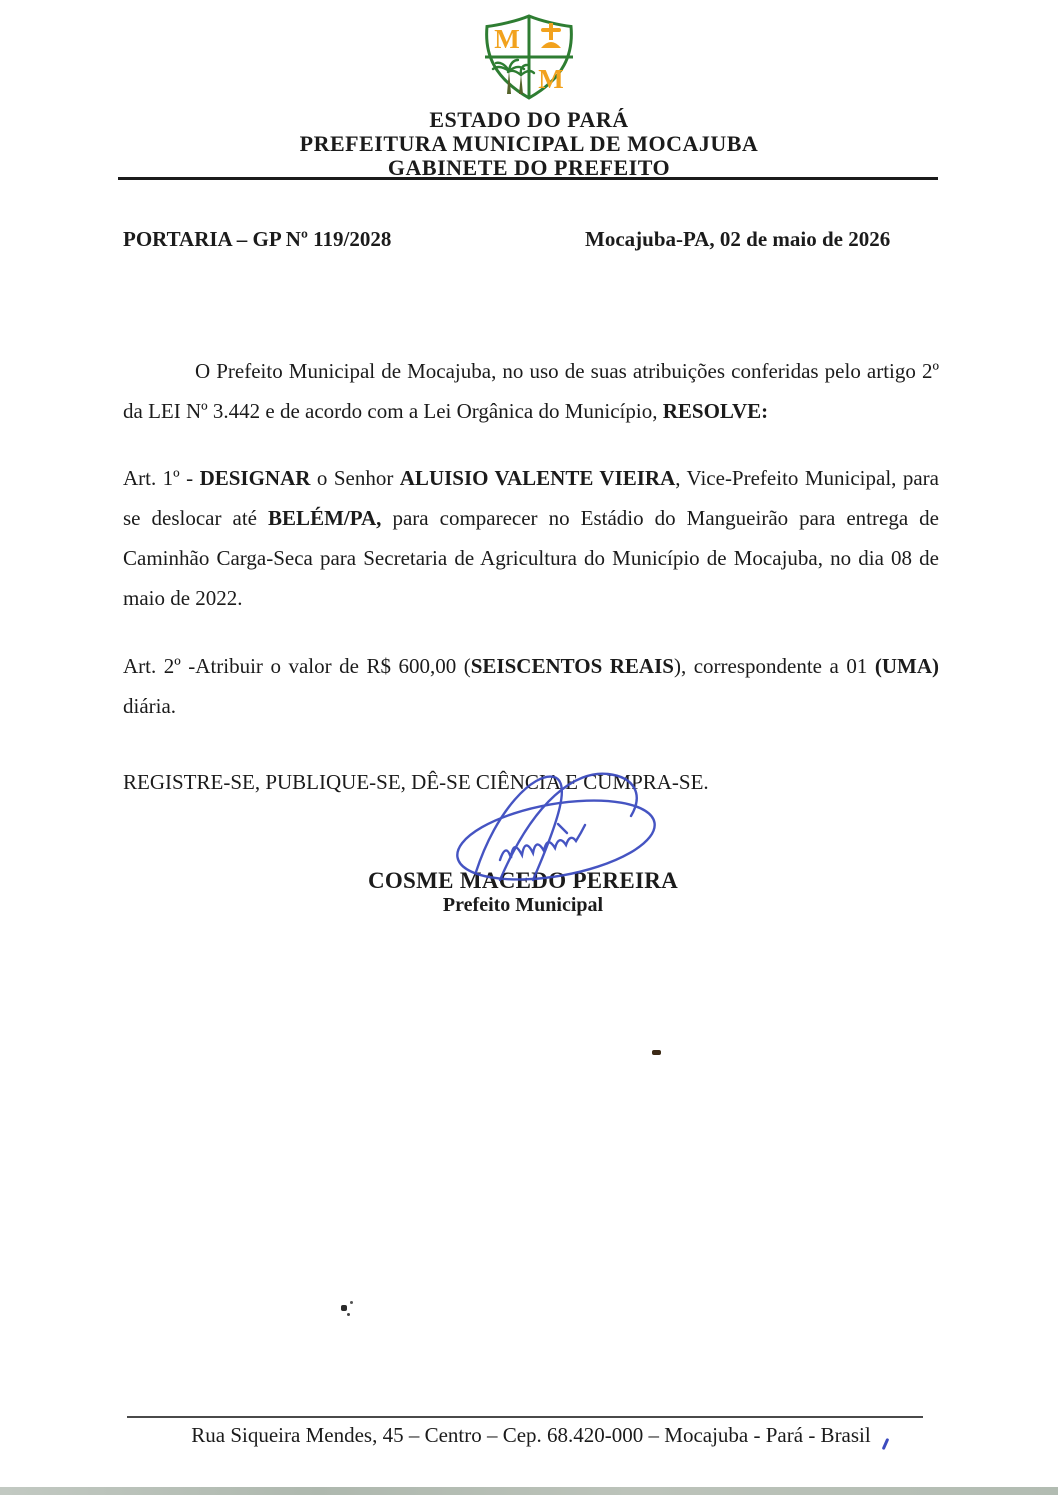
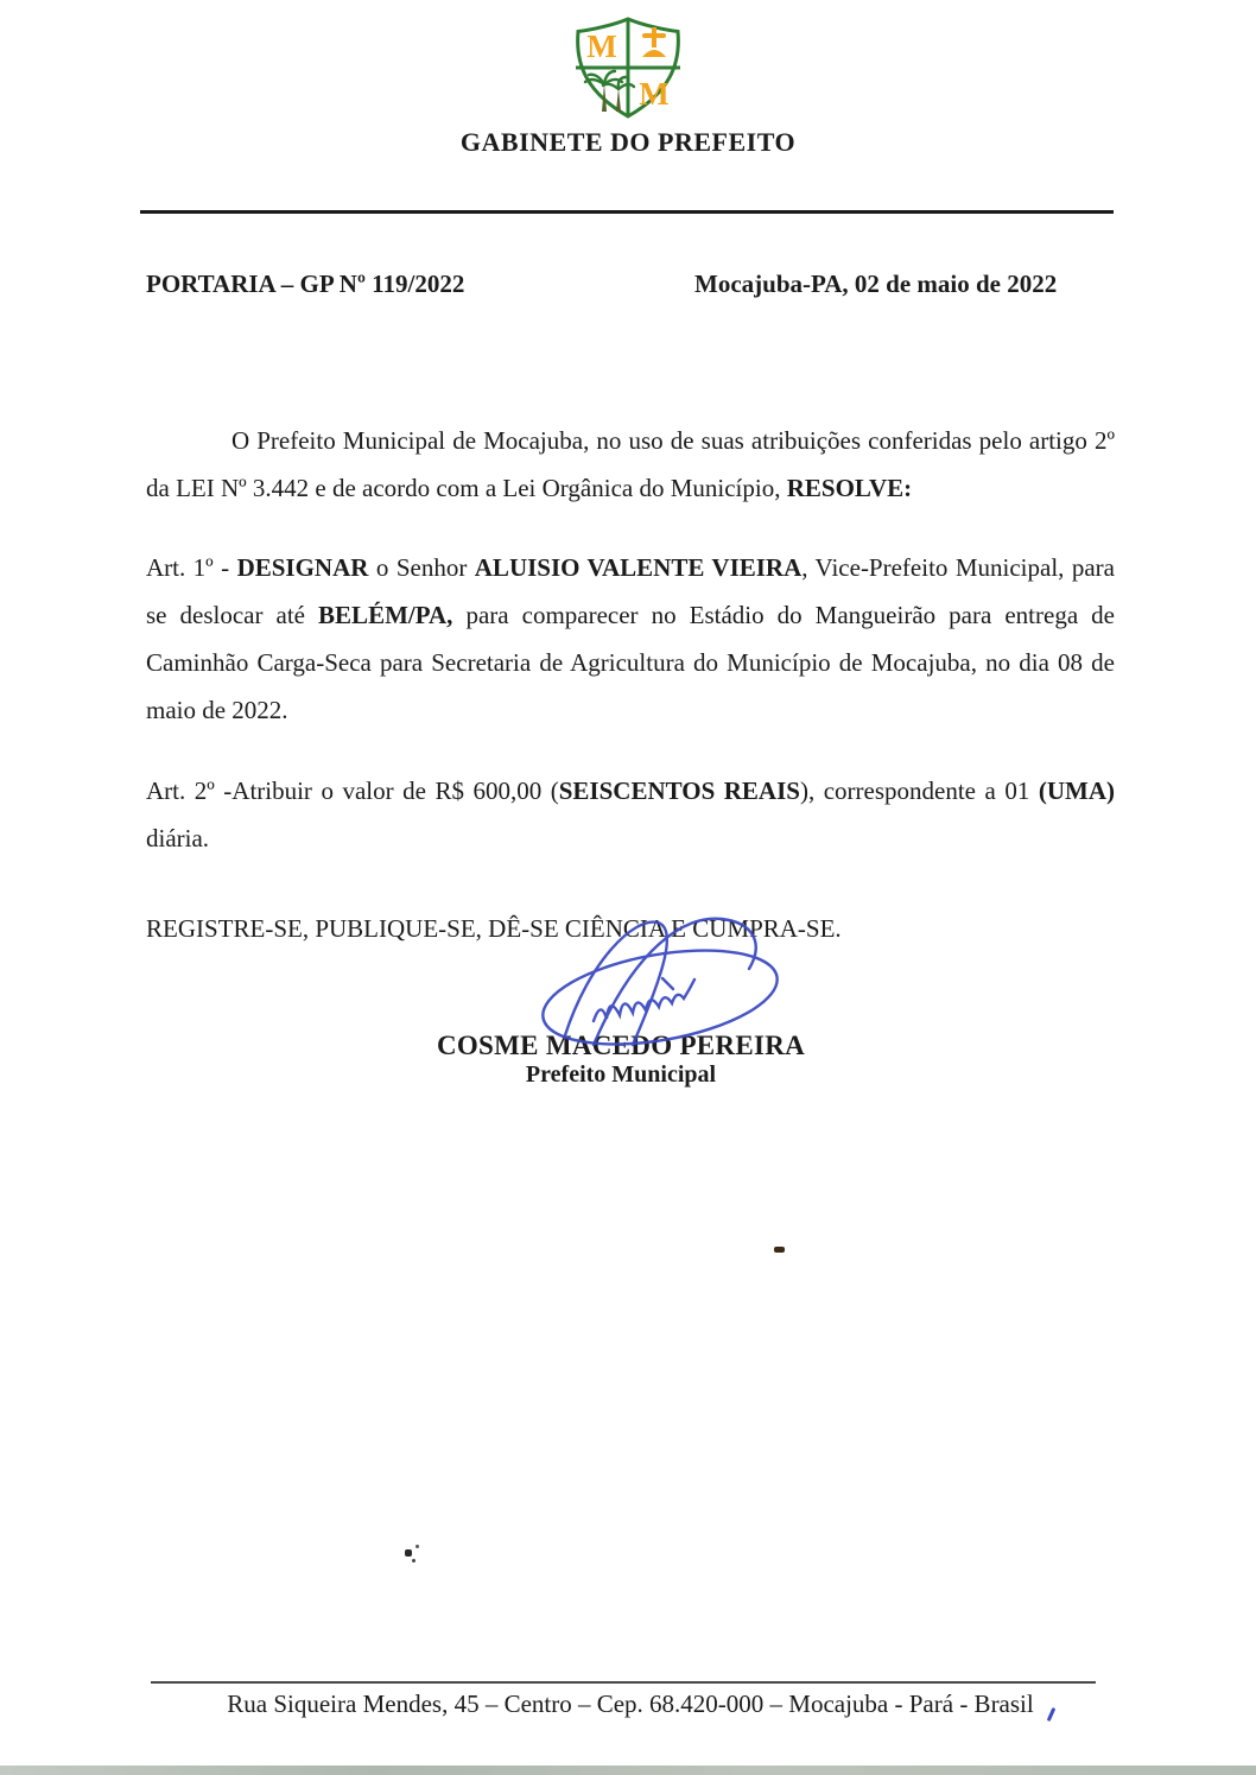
  M
  M
- ESTADO DO PARÁ
- PREFEITURA MUNICIPAL DE MOCAJUBA
  GABINETE DO PREFEITO
- PORTARIA – GP Nº 119/2028
+ PORTARIA – GP Nº 119/2022
- Mocajuba-PA, 02 de maio de 2026
+ Mocajuba-PA, 02 de maio de 2022
  O Prefeito Municipal de Mocajuba, no uso de suas atribuições conferidas pelo artigo 2º da LEI Nº 3.442 e de acordo com a Lei Orgânica do Município, RESOLVE:
  Art. 1º - DESIGNAR o Senhor ALUISIO VALENTE VIEIRA, Vice-Prefeito Municipal, para se deslocar até BELÉM/PA, para comparecer no Estádio do Mangueirão para entrega de Caminhão Carga-Seca para Secretaria de Agricultura do Município de Mocajuba, no dia 08 de maio de 2022.
  Art. 2º -Atribuir o valor de R$ 600,00 (SEISCENTOS REAIS), correspondente a 01 (UMA) diária.
  REGISTRE-SE, PUBLIQUE-SE, DÊ-SE CIÊNCIA CUMPRA-SE.
  COSME MACDO PEREIRA
  Prefeito Municipal
  Rua Siqueira Mendes, 45 – Centro – Cep. 68.420-000 – Mocajuba - Pará - Brasil
